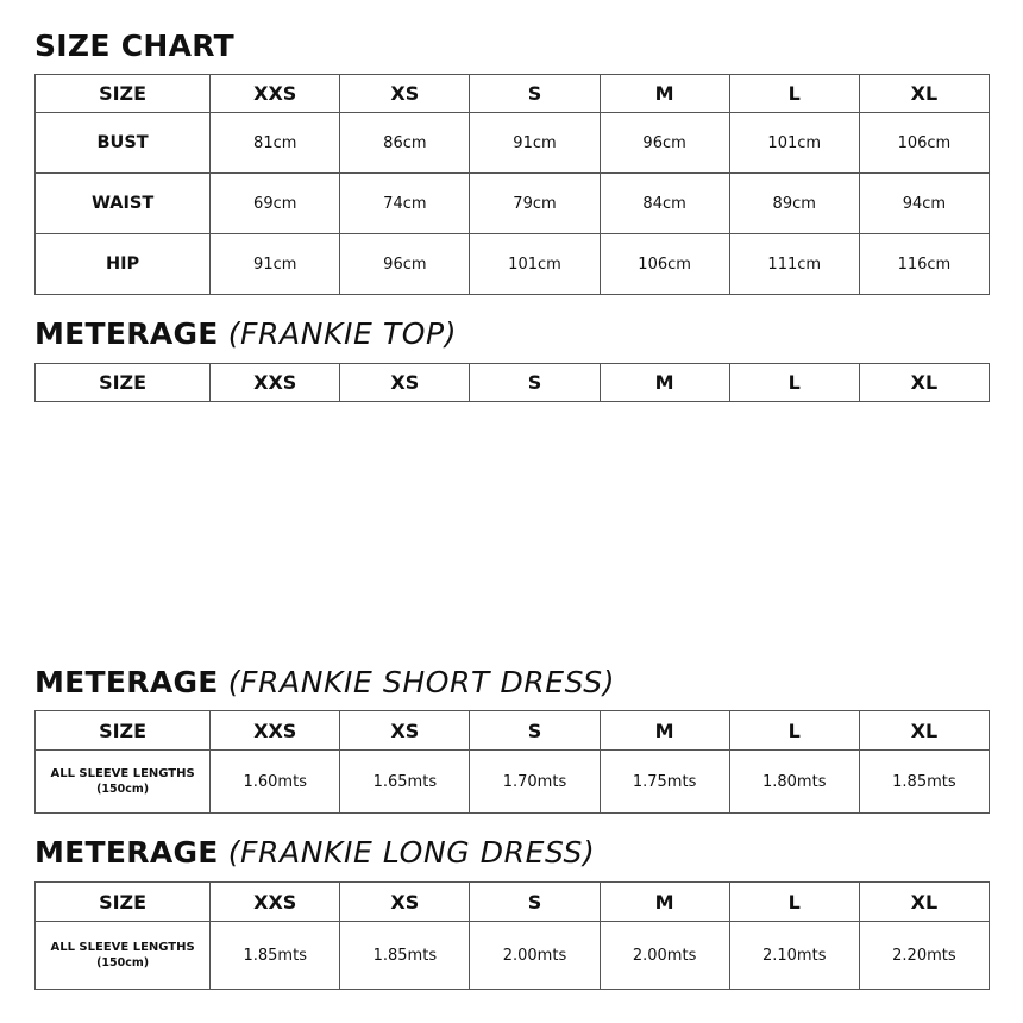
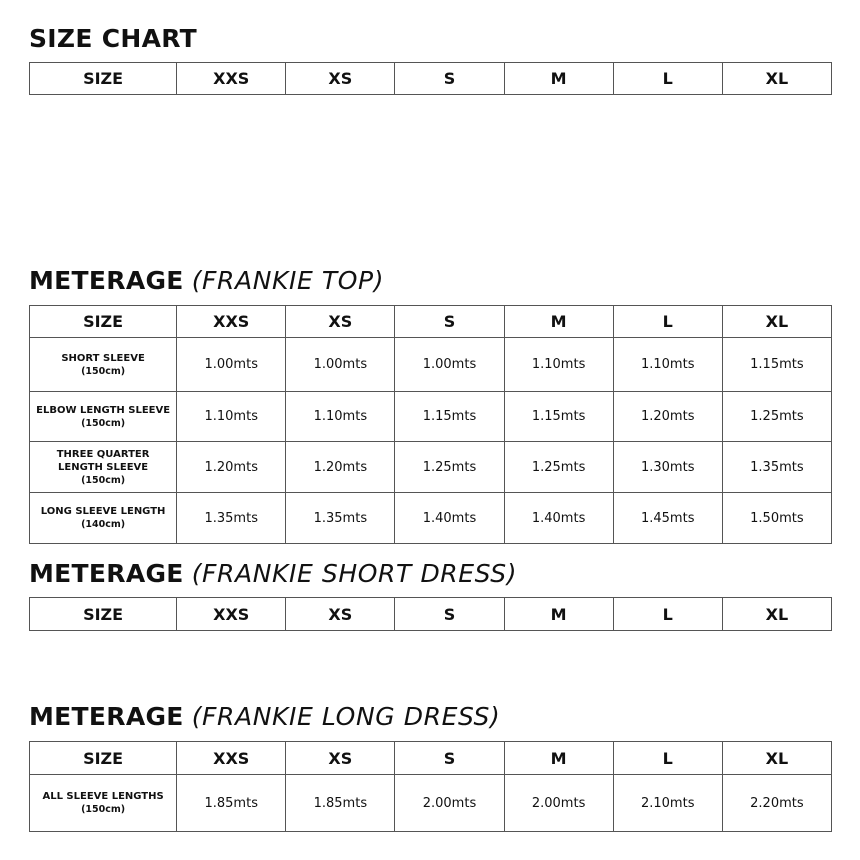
  SIZE CHART
  SIZE	XXS	XS	S	M	L	XL
- BUST	81cm	86cm	91cm	96cm	101cm	106cm
- WAIST	69cm	74cm	79cm	84cm	89cm	94cm
- HIP	91cm	96cm	101cm	106cm	111cm	116cm
  METERAGE (FRANKIE TOP)
  SIZE	XXS	XS	S	M	L	XL
+ SHORT SLEEVE(150cm)	1.00mts	1.00mts	1.00mts	1.10mts	1.10mts	1.15mts
+ ELBOW LENGTH SLEEVE(150cm)	1.10mts	1.10mts	1.15mts	1.15mts	1.20mts	1.25mts
+ THREE QUARTER LENGTH SLEEVE(150cm)	1.20mts	1.20mts	1.25mts	1.25mts	1.30mts	1.35mts
+ LONG SLEEVE LENGTH(140cm)	1.35mts	1.35mts	1.40mts	1.40mts	1.45mts	1.50mts
  METERAGE (FRANKIE SHORT DRESS)
  SIZE	XXS	XS	S	M	L	XL
- ALL SLEEVE LENGTHS(150cm)	1.60mts	1.65mts	1.70mts	1.75mts	1.80mts	1.85mts
  METERAGE (FRANKIE LONG DRESS)
  SIZE	XXS	XS	S	M	L	XL
  ALL SLEEVE LENGTHS(150cm)	1.85mts	1.85mts	2.00mts	2.00mts	2.10mts	2.20mts
